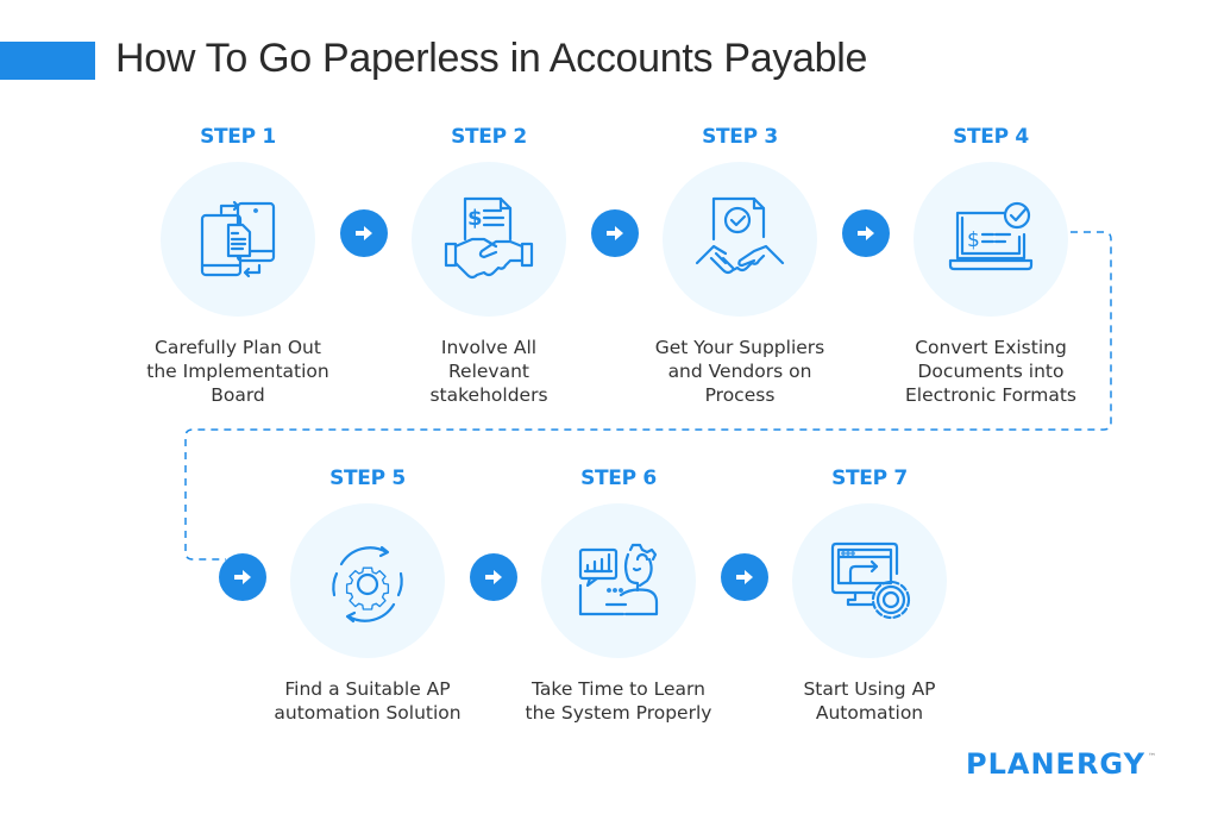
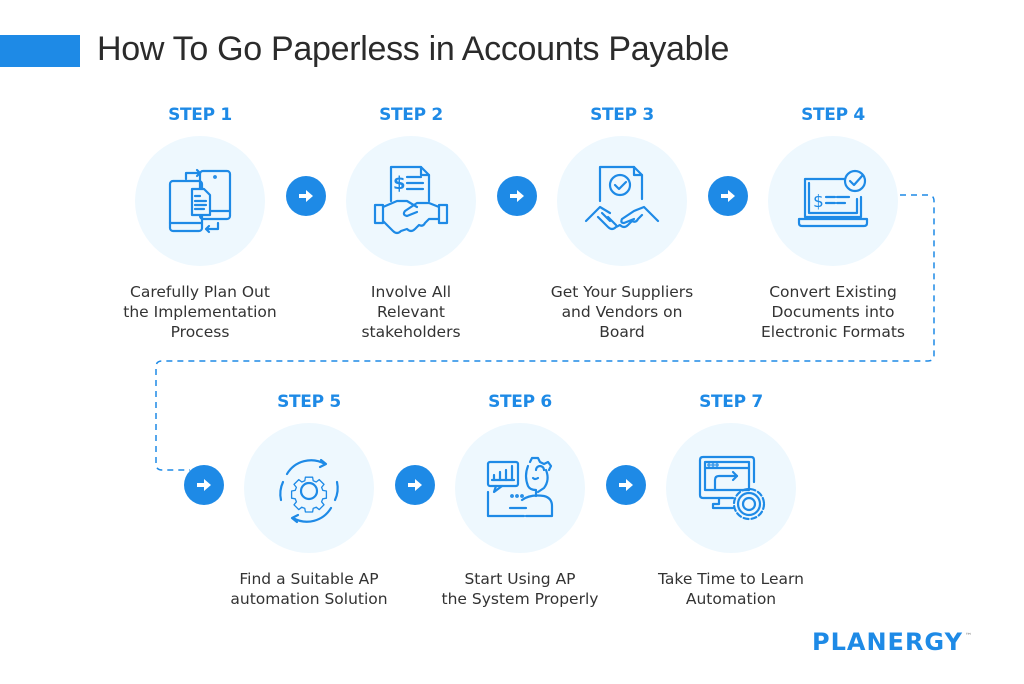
  How To Go Paperless in Accounts Payable
  STEP 1
  Carefully Plan Out
  the Implementation
- Board
+ Process
  STEP 2
  $
  Involve All
  Relevant
  stakeholders
  STEP 3
  Get Your Suppliers
  and Vendors on
- Process
+ Board
  STEP 4
  $
  Convert Existing
  Documents into
  Electronic Formats
  STEP 5
  Find a Suitable AP
  automation Solution
  STEP 6
- Take Time to Learn
+ Start Using AP
  the System Properly
  STEP 7
- Start Using AP
+ Take Time to Learn
  Automation
  PLANERGY ™
